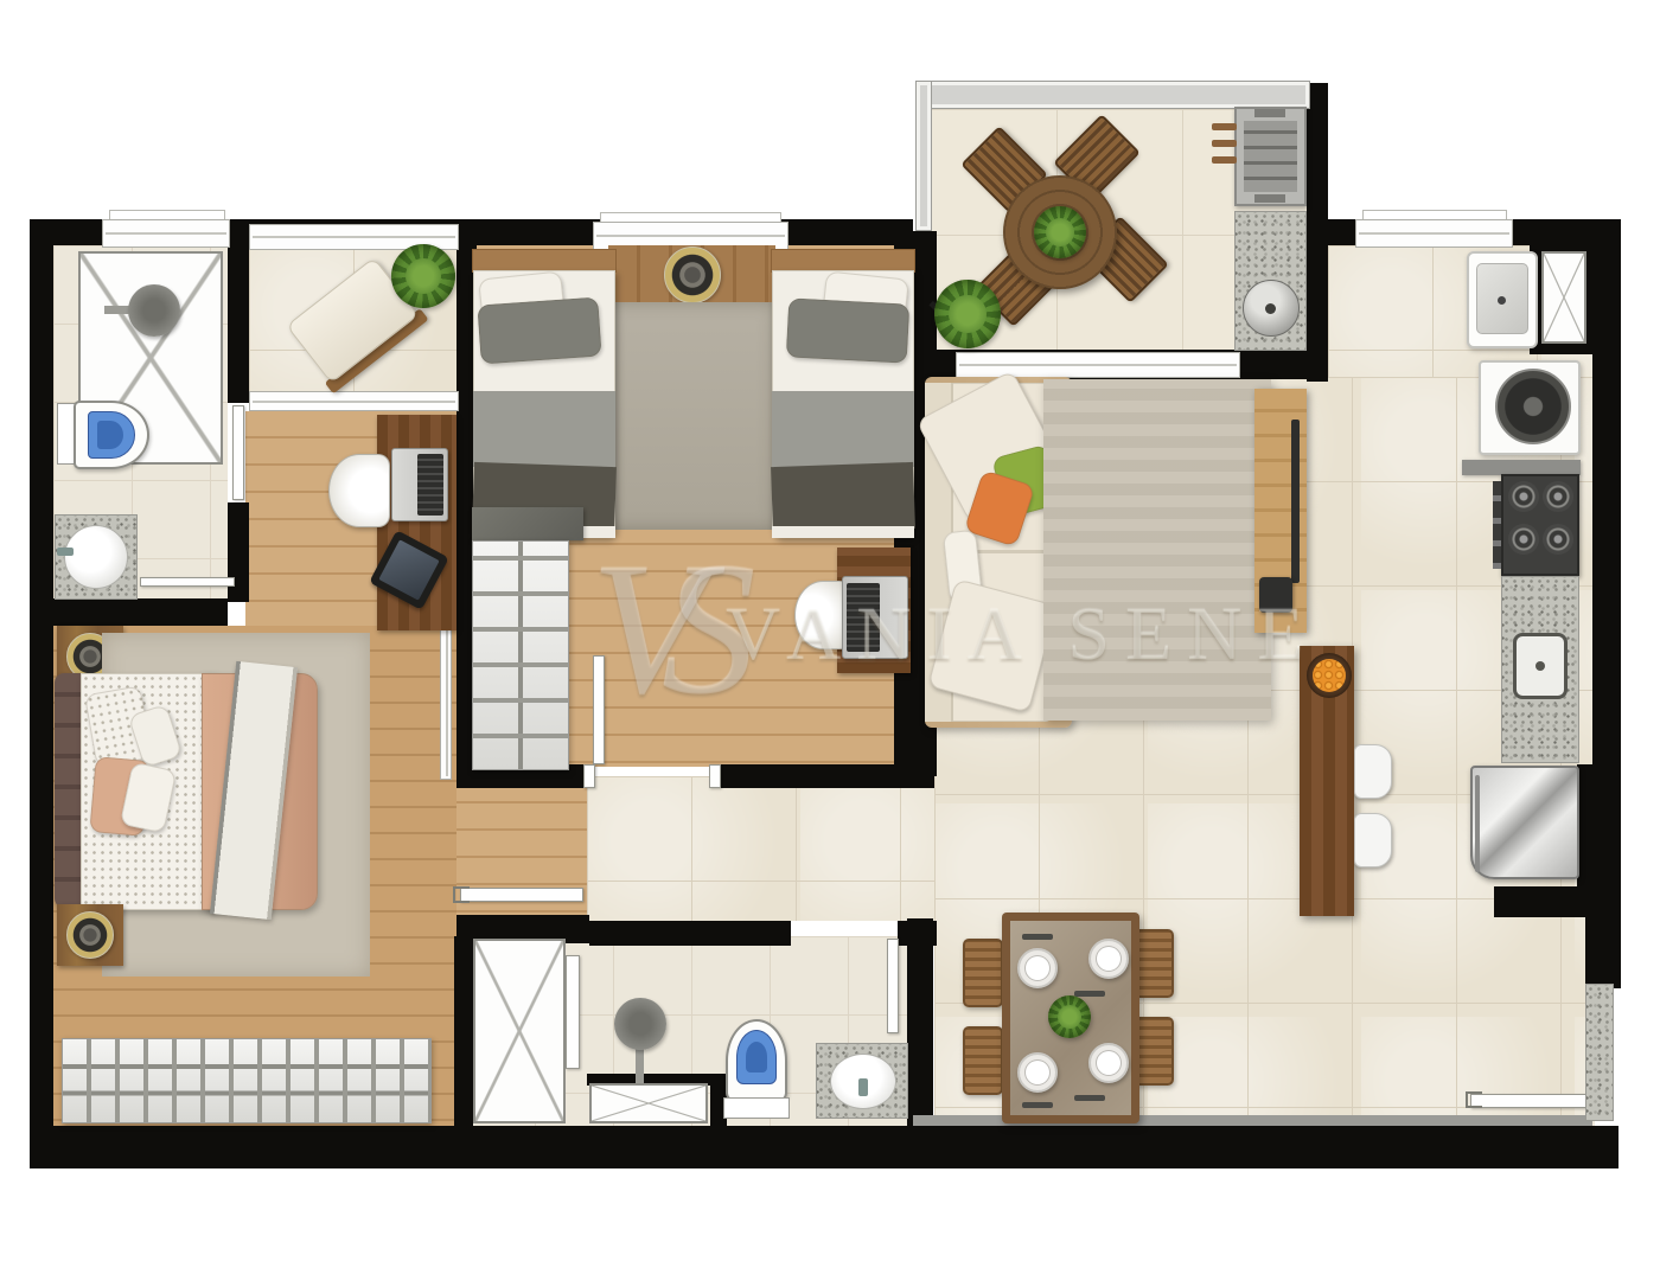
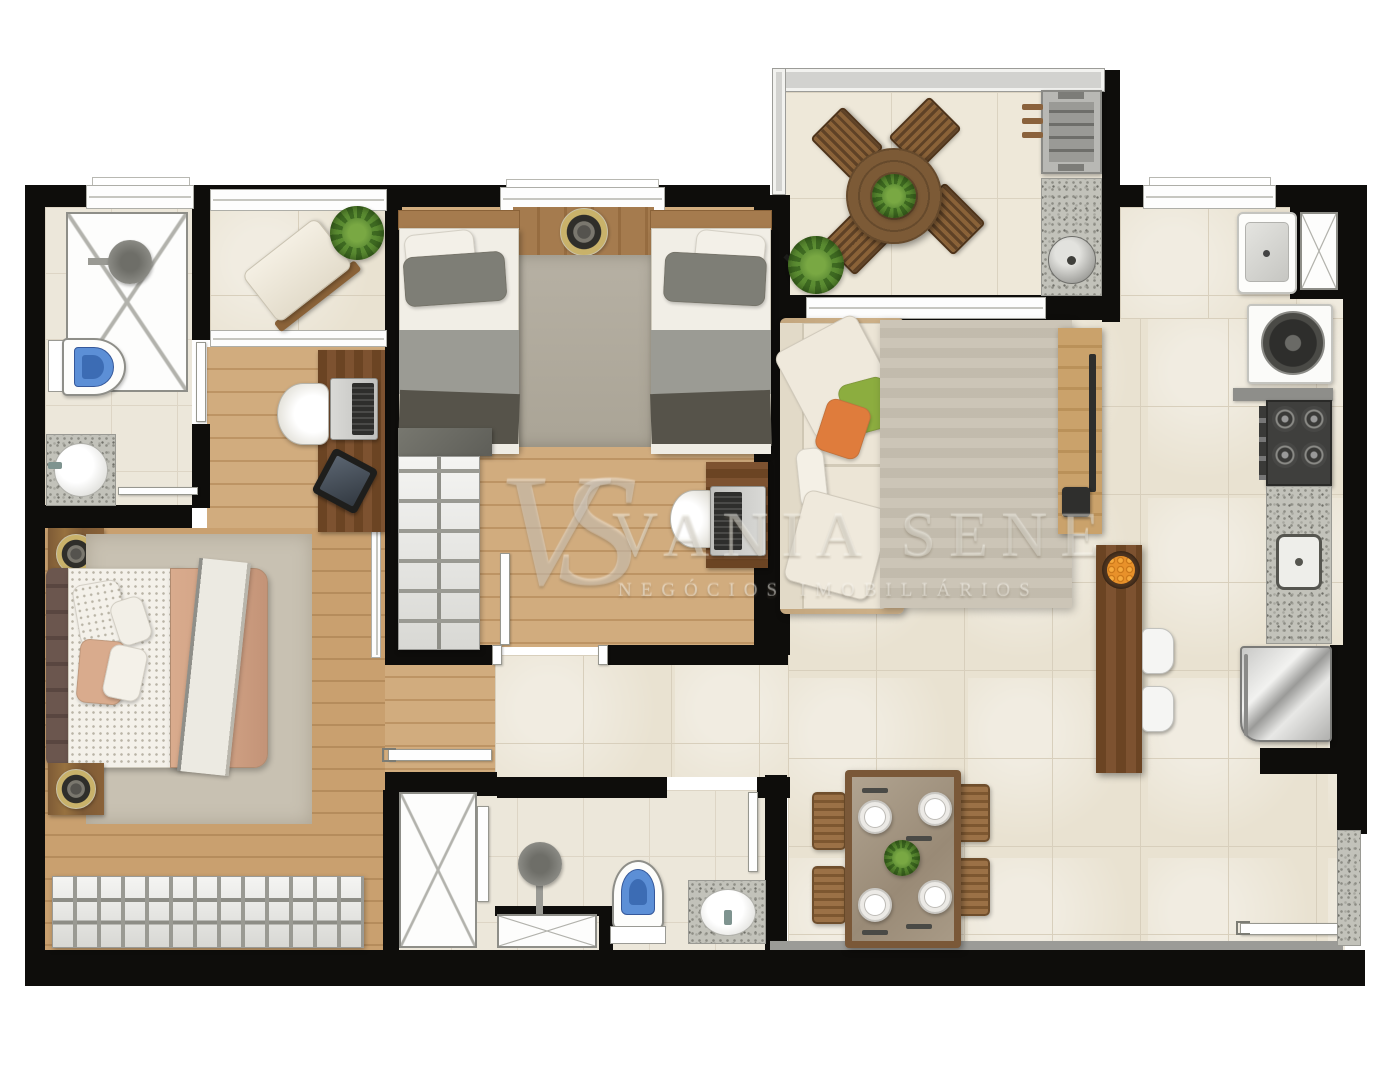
  VS
  VANIA SENE
+ NEGÓCIOS IMOBILIÁRIOS
